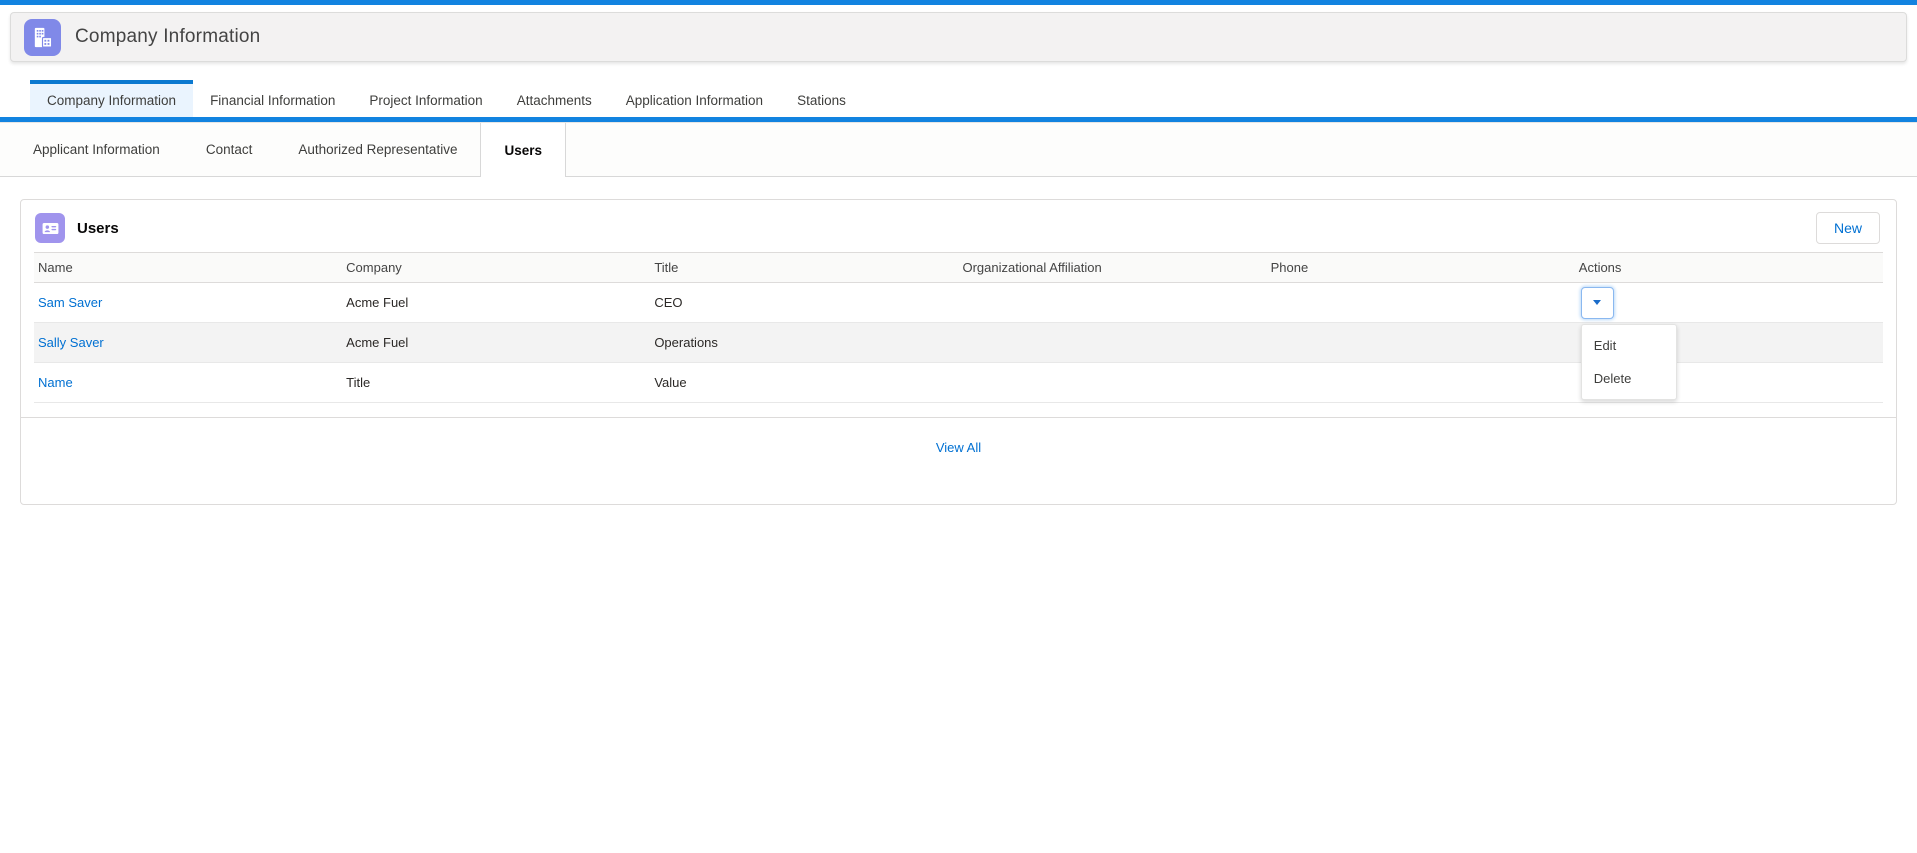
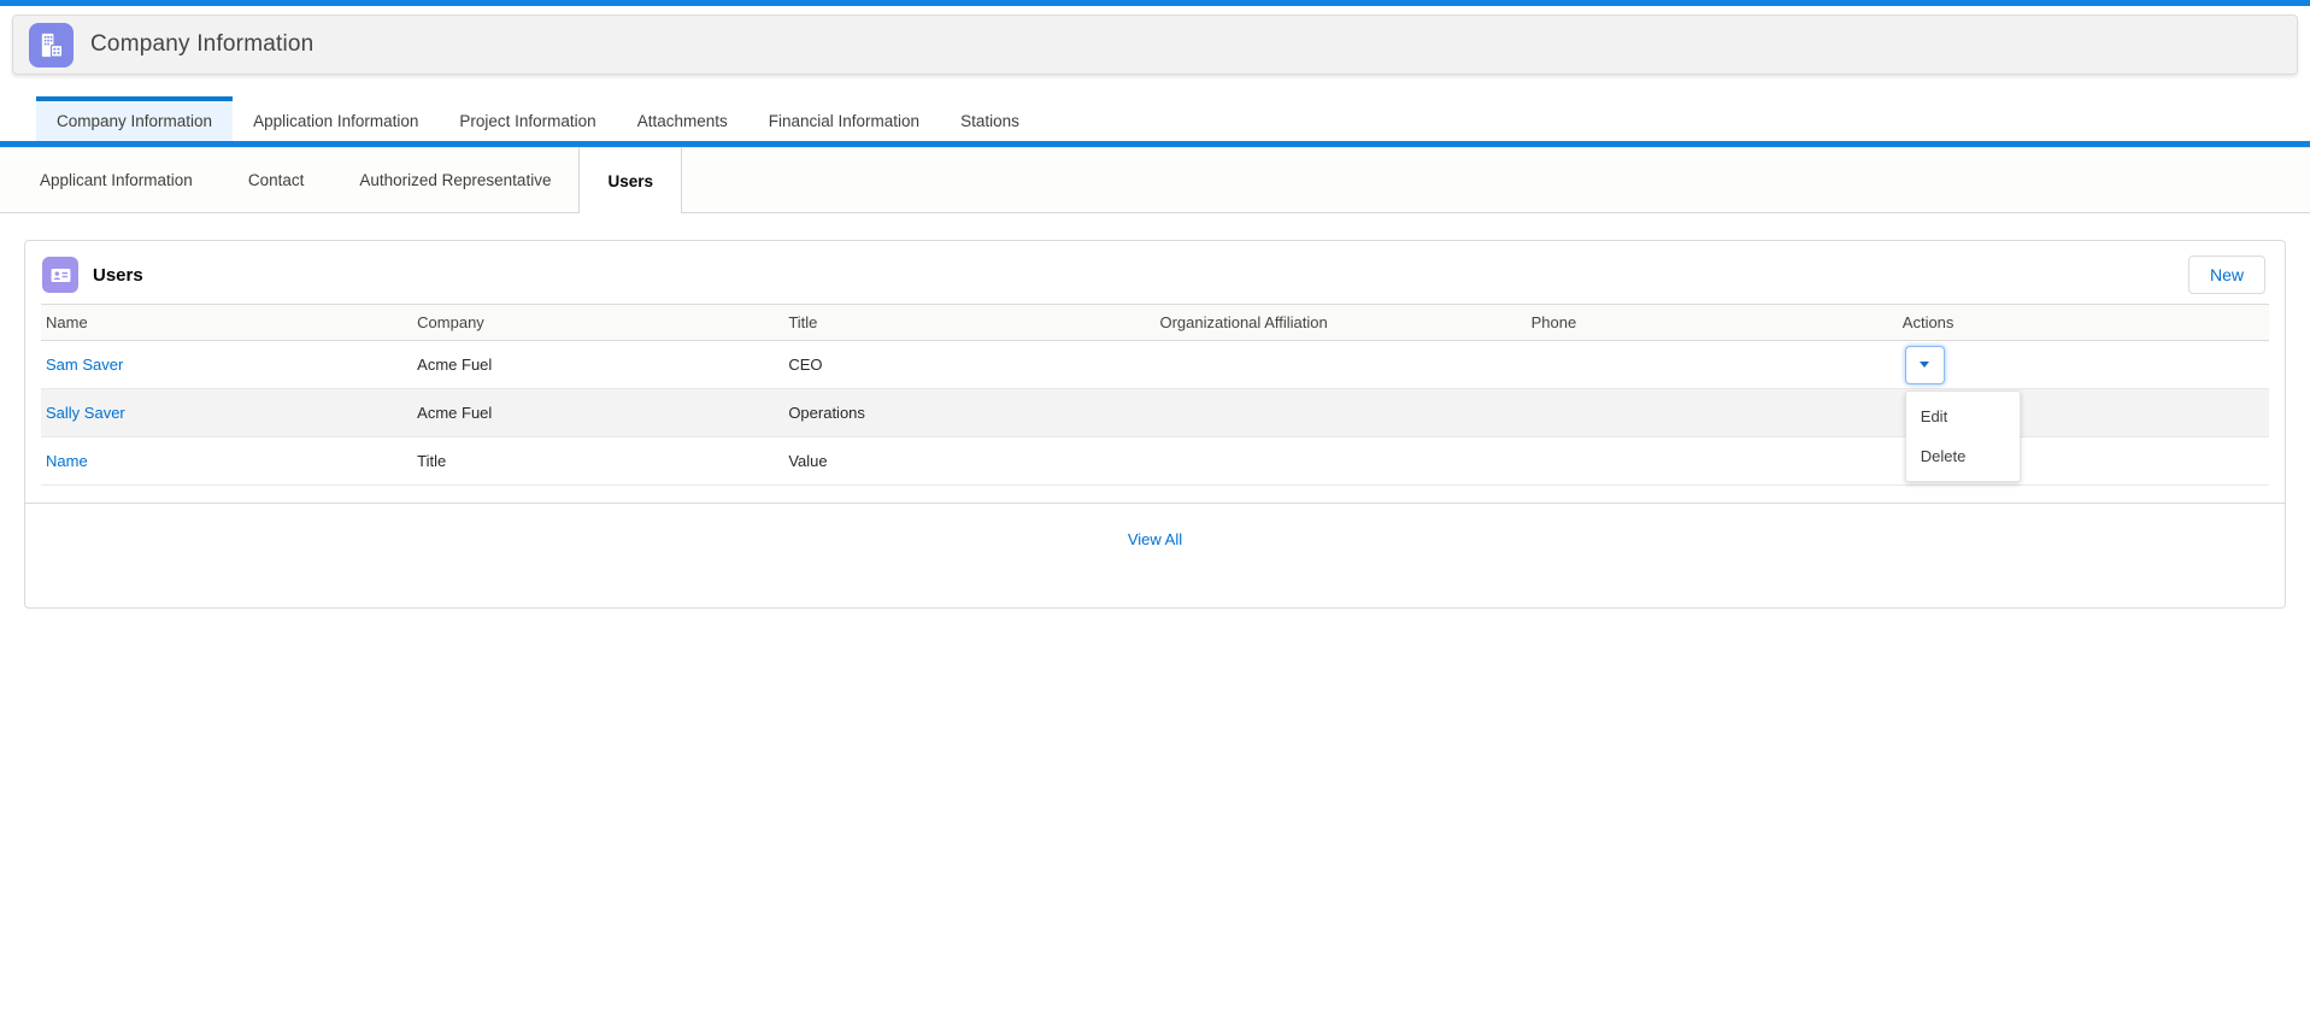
  Company Information
  Company Information
- Financial Information
+ Application Information
  Project Information
  Attachments
- Application Information
+ Financial Information
  Stations
  Applicant Information
  Contact
  Authorized Representative
  Users
  Users
  New
  Name	Company	Title	Organizational Affiliation	Phone	Actions
  Sam Saver	Acme Fuel	CEO			Edit Delete
  Sally Saver	Acme Fuel	Operations
  Name	Title	Value
  View All
